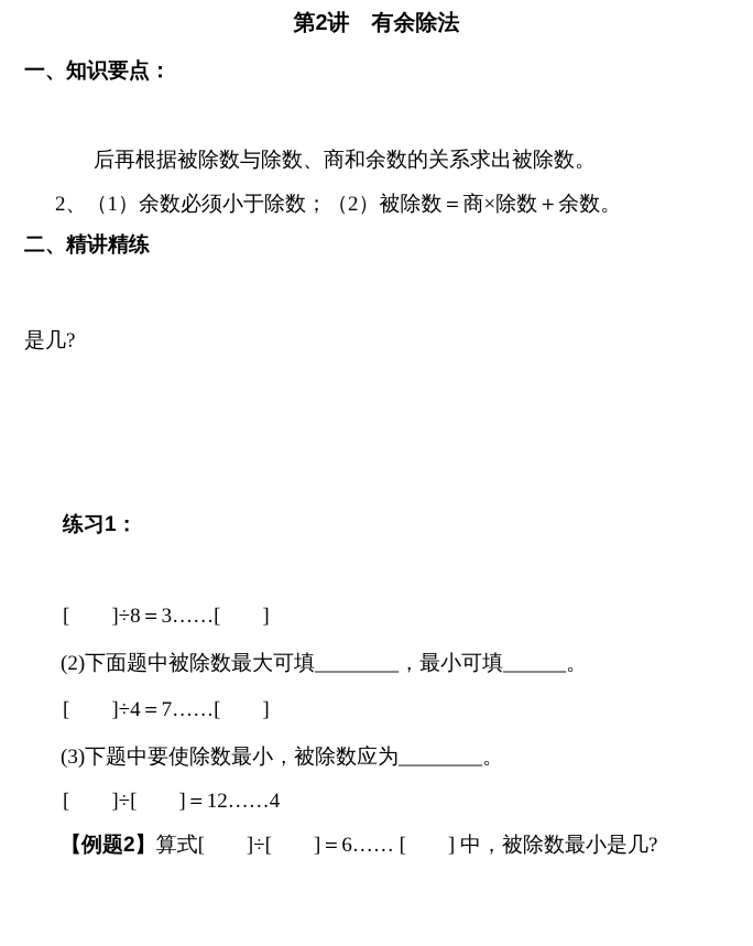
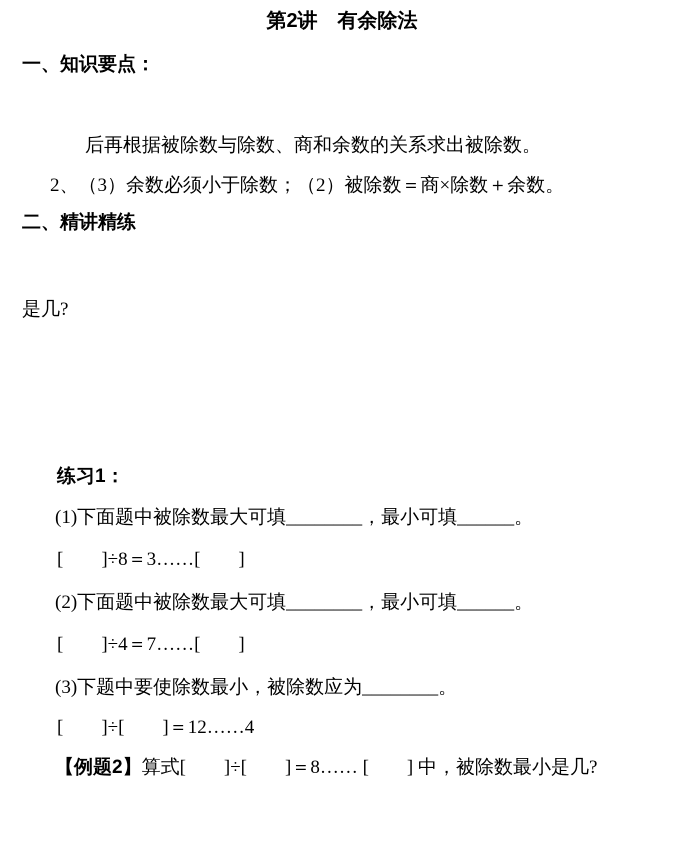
  第2讲 有余除法
  一、知识要点：
  后再根据被除数与除数、商和余数的关系求出被除数。
- 2、（1）余数必须小于除数；（2）被除数＝商×除数＋余数。
+ 2、（3）余数必须小于除数；（2）被除数＝商×除数＋余数。
  二、精讲精练
  是几?
  练习1：
+ (1)下面题中被除数最大可填________，最小可填______。
  [ ]÷8＝3……[ ]
  (2)下面题中被除数最大可填________，最小可填______。
  [ ]÷4＝7……[ ]
  (3)下题中要使除数最小，被除数应为________。
  [ ]÷[ ]＝12……4
- 【例题2】算式[ ]÷[ ]＝6…… [ ] 中，被除数最小是几?
+ 【例题2】算式[ ]÷[ ]＝8…… [ ] 中，被除数最小是几?
